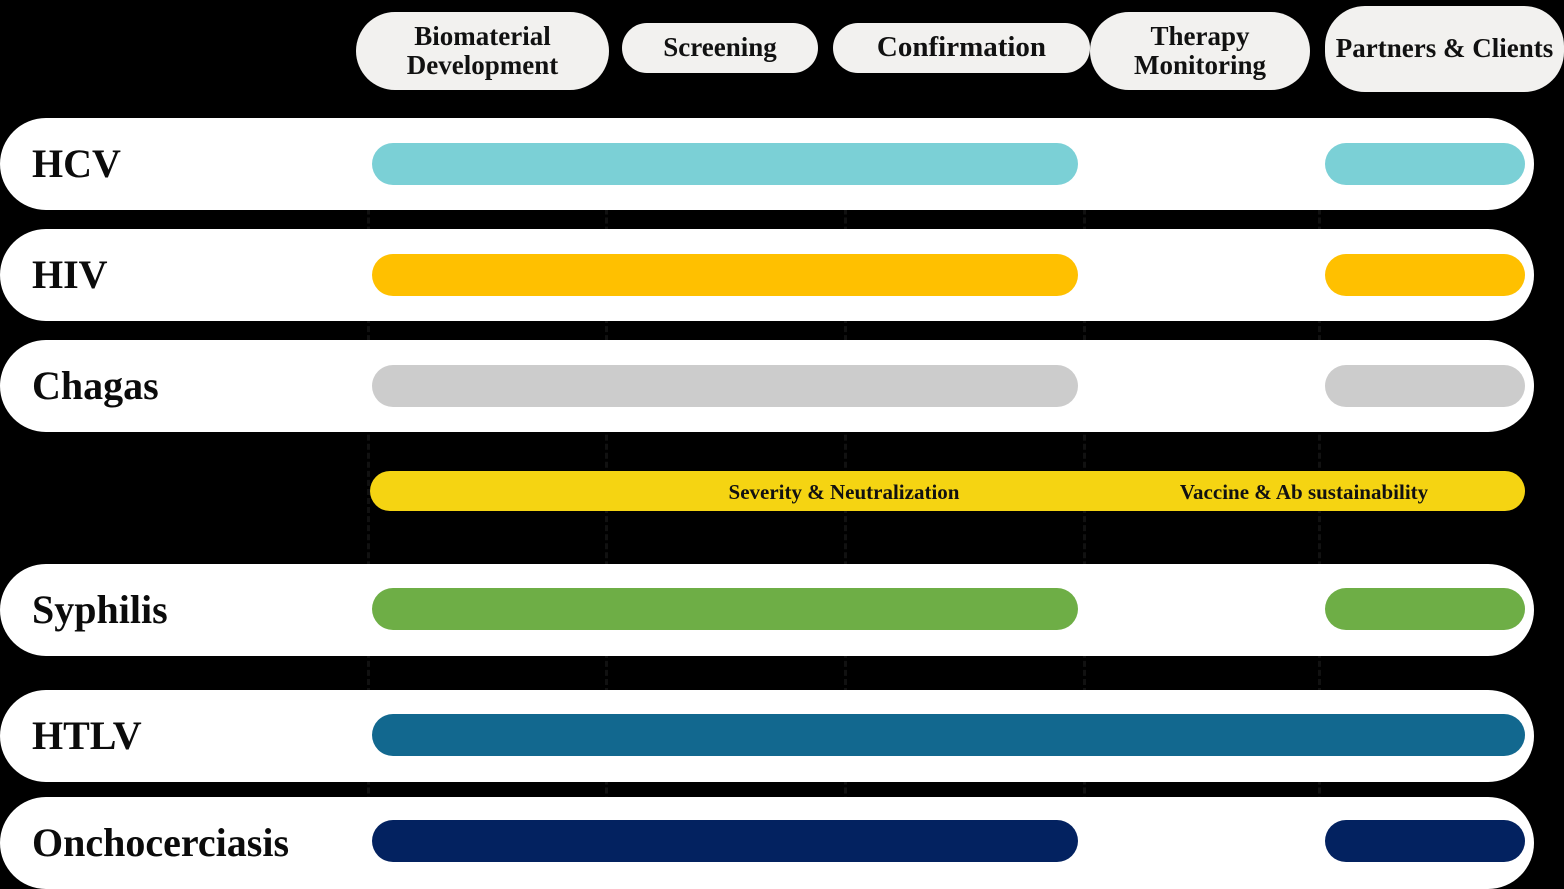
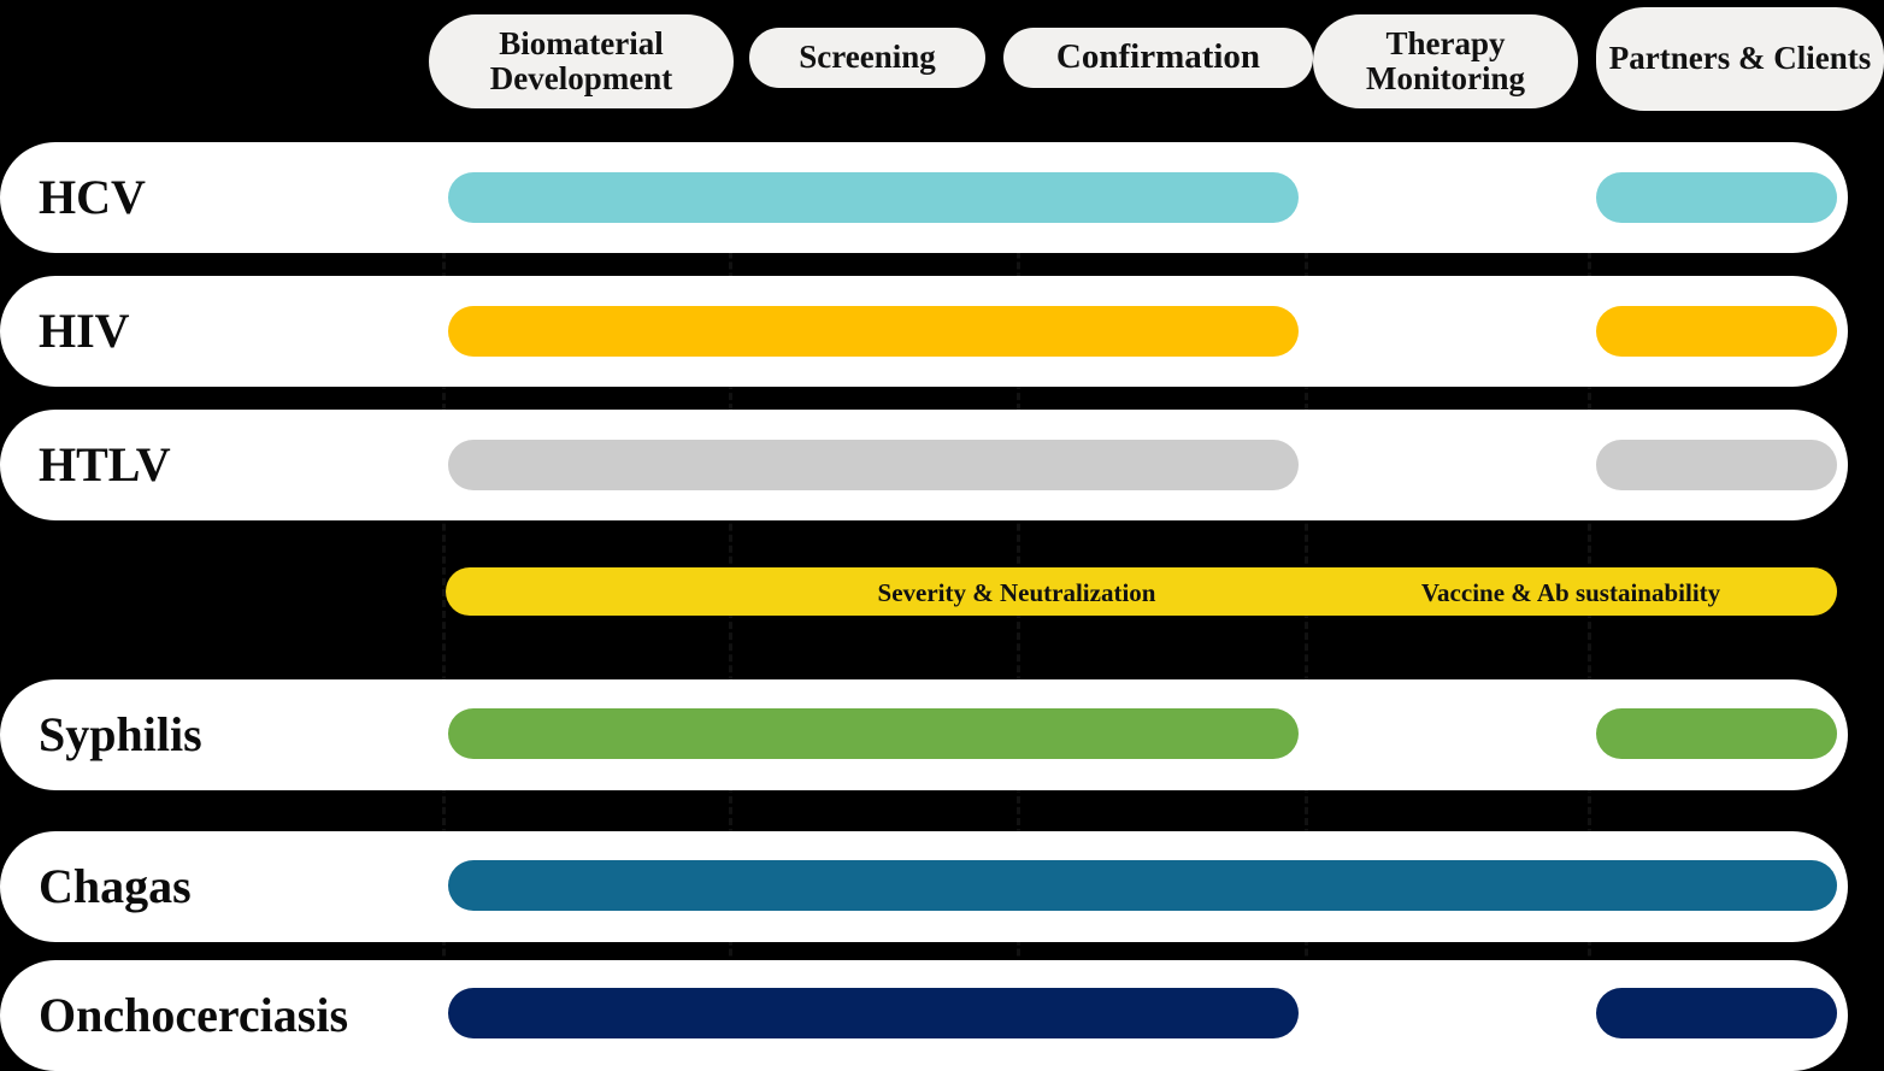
  Biomaterial Development
  Screening
  Confirmation
  Therapy Monitoring
  Partners & Clients
  HCV
  HIV
- Chagas
+ HTLV
  Syphilis
- HTLV
+ Chagas
  Onchocerciasis
  Severity & Neutralization
  Vaccine & Ab sustainability
